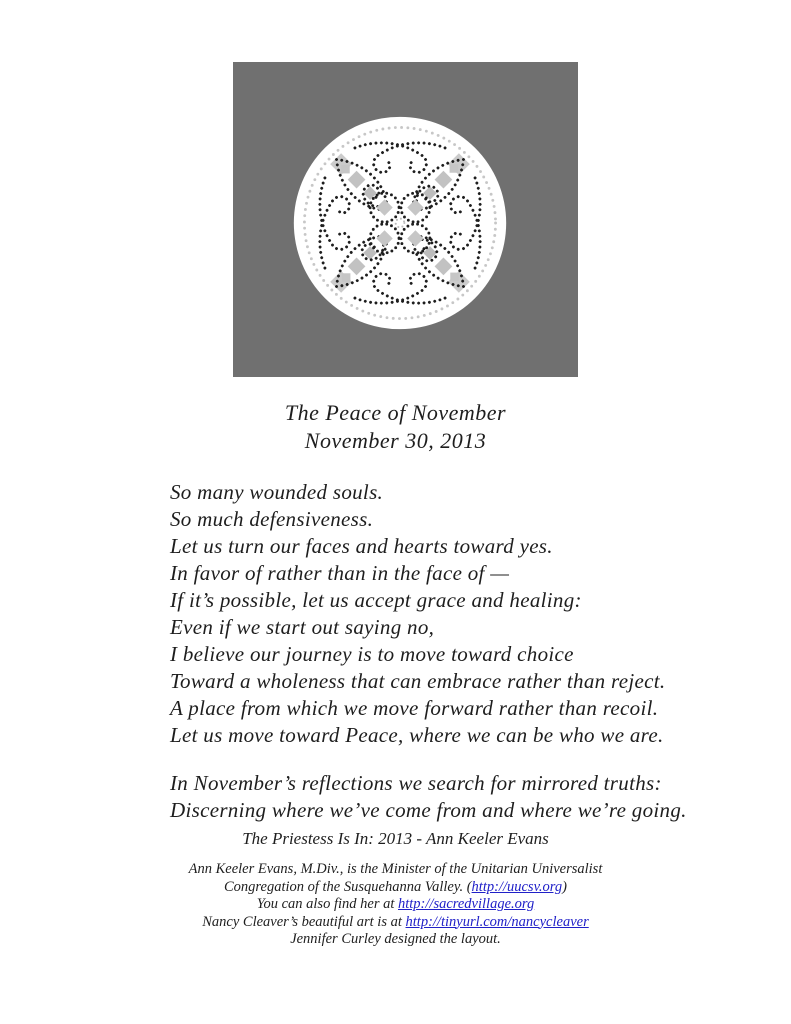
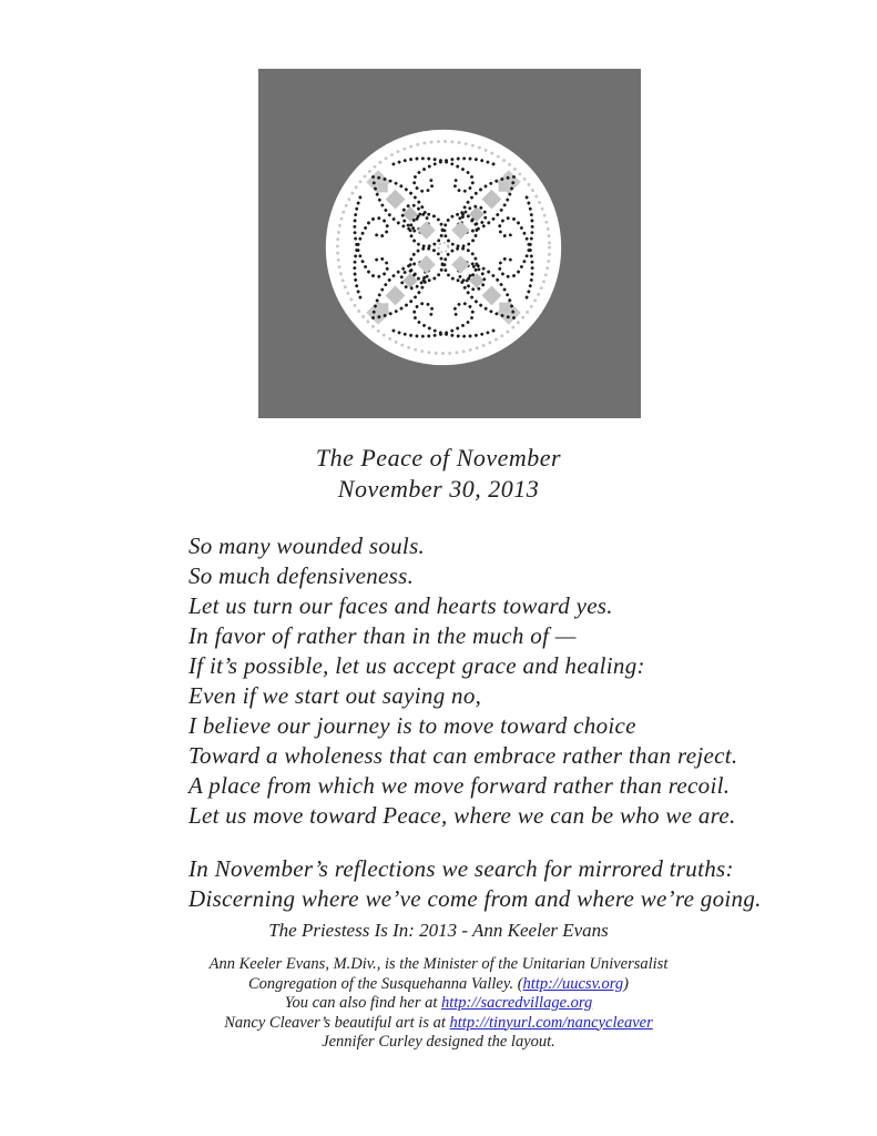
  The Peace of November
  November 30, 2013
  So many wounded souls.
  So much defensiveness.
  Let us turn our faces and hearts toward yes.
- In favor of rather than in the face of —
+ In favor of rather than in the much of —
  If it’s possible, let us accept grace and healing:
  Even if we start out saying no,
  I believe our journey is to move toward choice
  Toward a wholeness that can embrace rather than reject.
  A place from which we move forward rather than recoil.
  Let us move toward Peace, where we can be who we are.
  In November’s reflections we search for mirrored truths:
  Discerning where we’ve come from and where we’re going.
  The Priestess Is In: 2013 - Ann Keeler Evans
  Ann Keeler Evans, M.Div., is the Minister of the Unitarian Universalist
  Congregation of the Susquehanna Valley. (http://uucsv.org)
  You can also find her at http://sacredvillage.org
  Nancy Cleaver’s beautiful art is at http://tinyurl.com/nancycleaver
  Jennifer Curley designed the layout.
